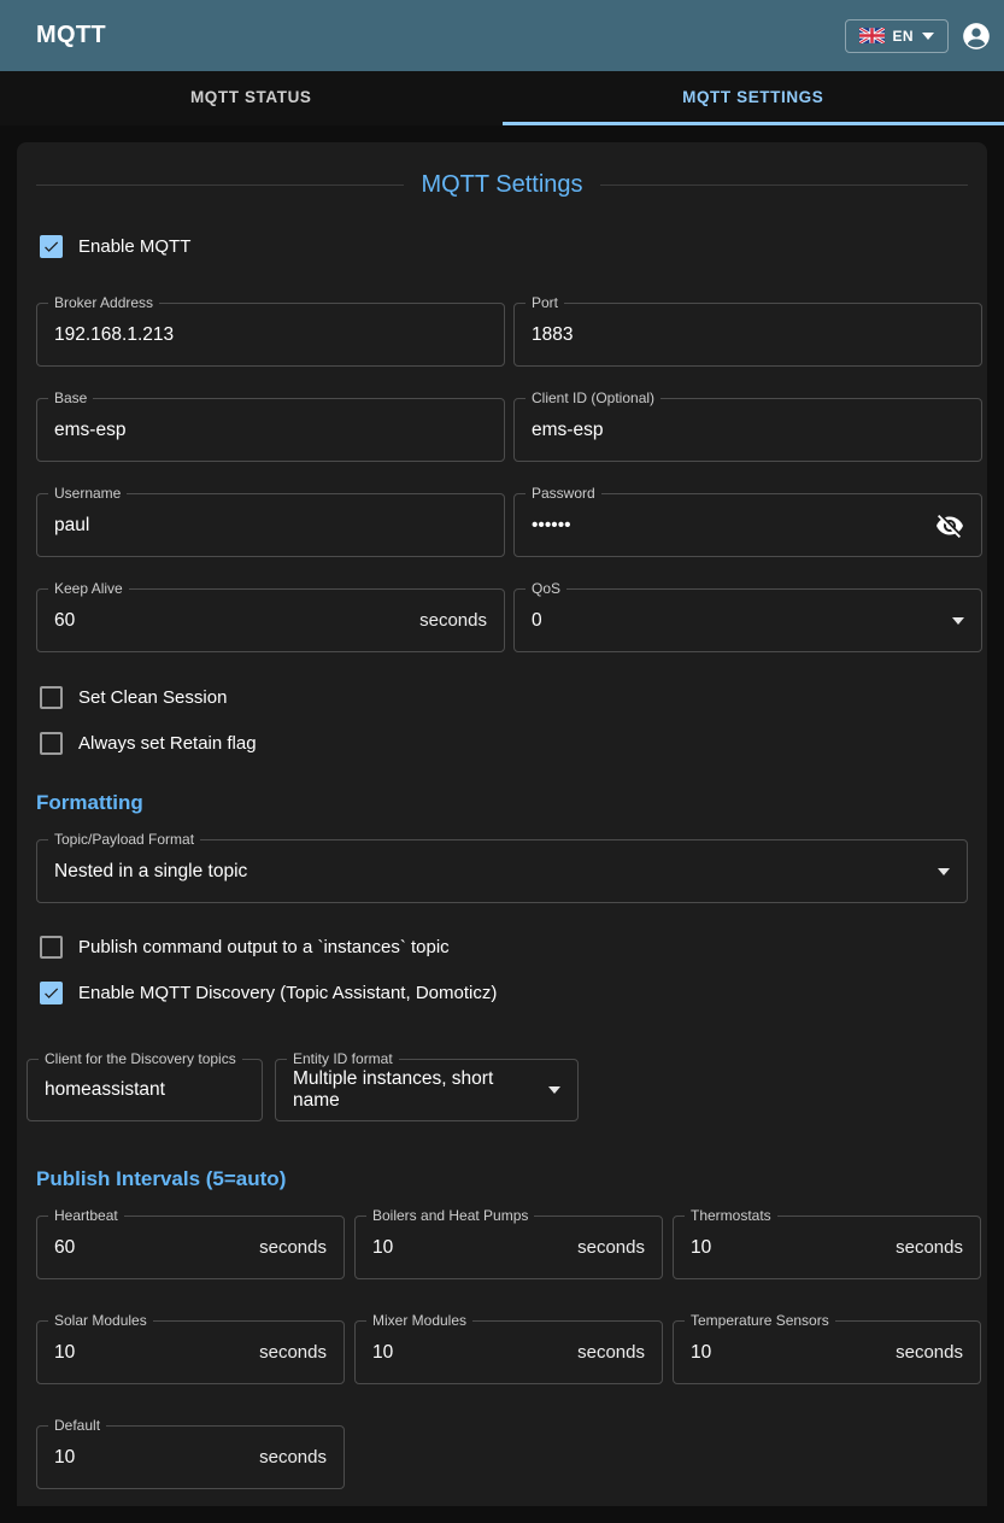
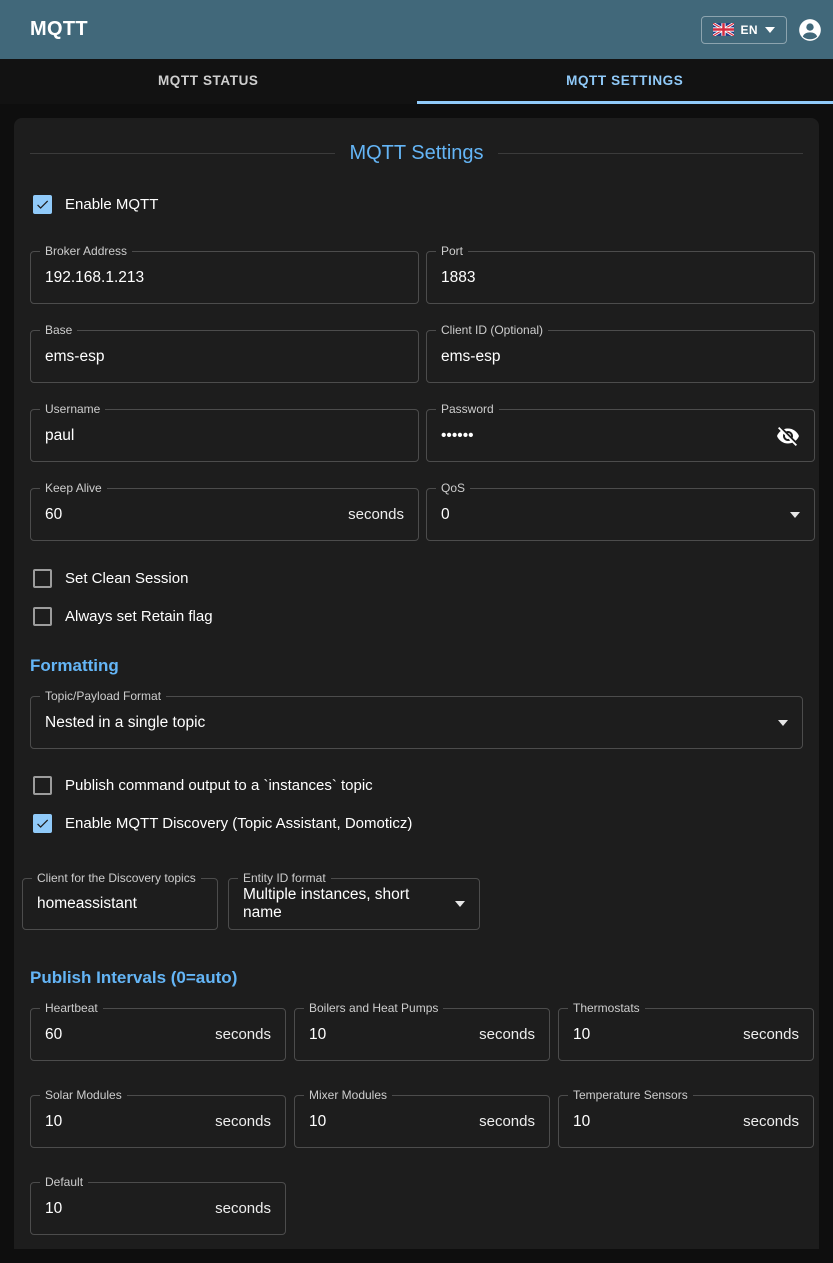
  MQTT
  EN
  MQTT STATUS
  MQTT SETTINGS
  MQTT Settings
  Enable MQTT
  Broker Address
  192.168.1.213
  Port
  1883
  Base
  ems-esp
  Client ID (Optional)
  ems-esp
  Username
  paul
  Password
  ••••••
  Keep Alive
  60
  seconds
  QoS
  0
  Set Clean Session
  Always set Retain flag
  Formatting
  Topic/Payload Format
  Nested in a single topic
  Publish command output to a `instances` topic
  Enable MQTT Discovery (Topic Assistant, Domoticz)
  Client for the Discovery topics
  homeassistant
  Entity ID format
  Multiple instances, short name
- Publish Intervals (5=auto)
+ Publish Intervals (0=auto)
  Heartbeat
  60
  seconds
  Boilers and Heat Pumps
  10
  seconds
  Thermostats
  10
  seconds
  Solar Modules
  10
  seconds
  Mixer Modules
  10
  seconds
  Temperature Sensors
  10
  seconds
  Default
  10
  seconds
